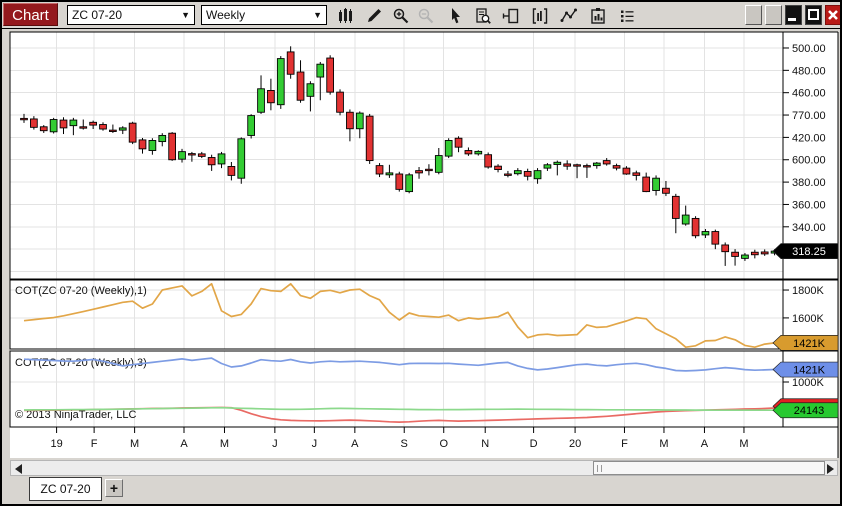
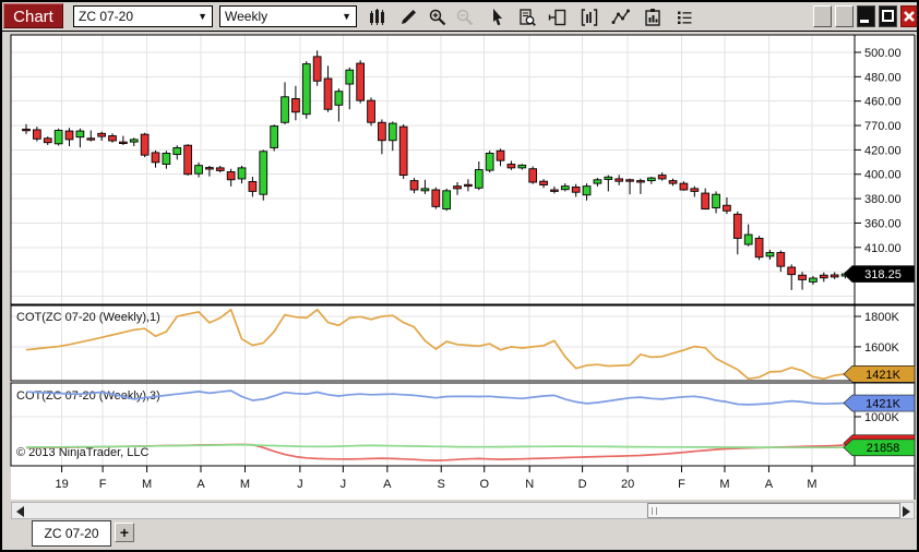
  Chart
  ZC 07-20
  ▼
  Weekly
  ▼
  COT(ZC 07-20 (Weekly),1)
  COT(ZC 07-20 (Wkly),
  © 2013 NinjaTrader, LLC
  500.00
  480.00
  460.00
  770.00
  420.00
- 600.00
+ 400.00
  380.00
  360.00
- 340.00
+ 410.00
  1800K
  1600K
  1000K
  19
  F
  M
  A
  M
  J
  J
  A
  S
  O
  N
  D
  20
  F
  M
  A
  M
  1421K
  1421K
- 24143
+ 21858
  318.25
  ZC 07-20
  +
